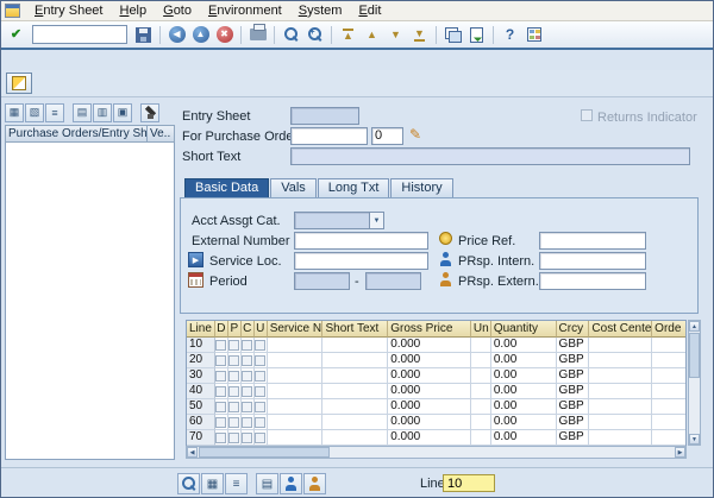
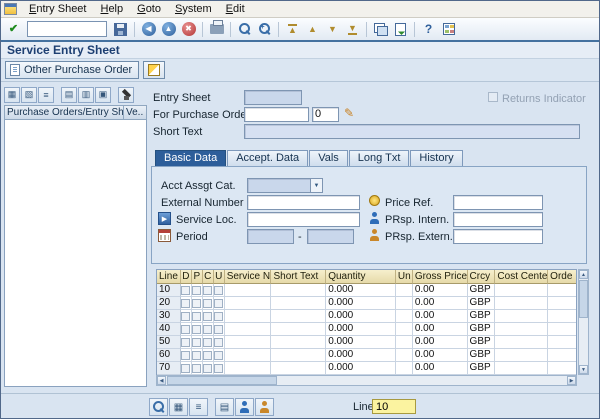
  Entry Sheet
  Help
  Goto
- Environment
  System
  Edit
  ✔
  ◀
  ▲
  ✖
  ▲
  ▲
  ▼
  ▼
  ?
+ Service Entry Sheet
+ Other Purchase Order
  ▦
  ▧
  ≡
  ▤
  ▥
  ▣
  Purchase Orders/Entry Sh
  Ve..
  Entry Sheet
  Returns Indicator
  For Purchase Ord
  0
  ✎
  Short Text
  Basic Data
+ Accept. Data
  Vals
  Long Txt
  History
  Acct Assgt Cat.
  External Number
  Service Loc.
  Period
  -
  Price Ref.
  PRsp. Intern.
  PRsp. Extern.
  Line
  D
  P
  C
  U
  Service N
  Short Text
- Gross Price
+ Quantity
  Un
- Quantity
+ Gross Price
  Crcy
  Cost Cente
  Orde
  10
  0.000
  0.00
  GBP
  20
  0.000
  0.00
  GBP
  30
  0.000
  0.00
  GBP
  40
  0.000
  0.00
  GBP
  50
  0.000
  0.00
  GBP
  60
  0.000
  0.00
  GBP
  70
  0.000
  0.00
  GBP
  ▦
  ≡
  ▤
  Line
  10
